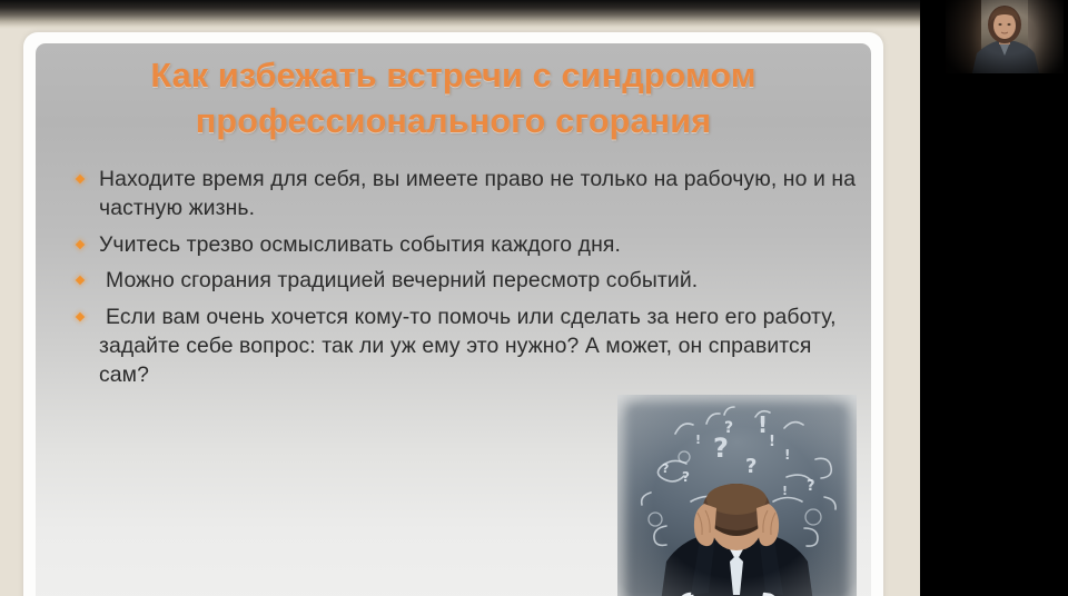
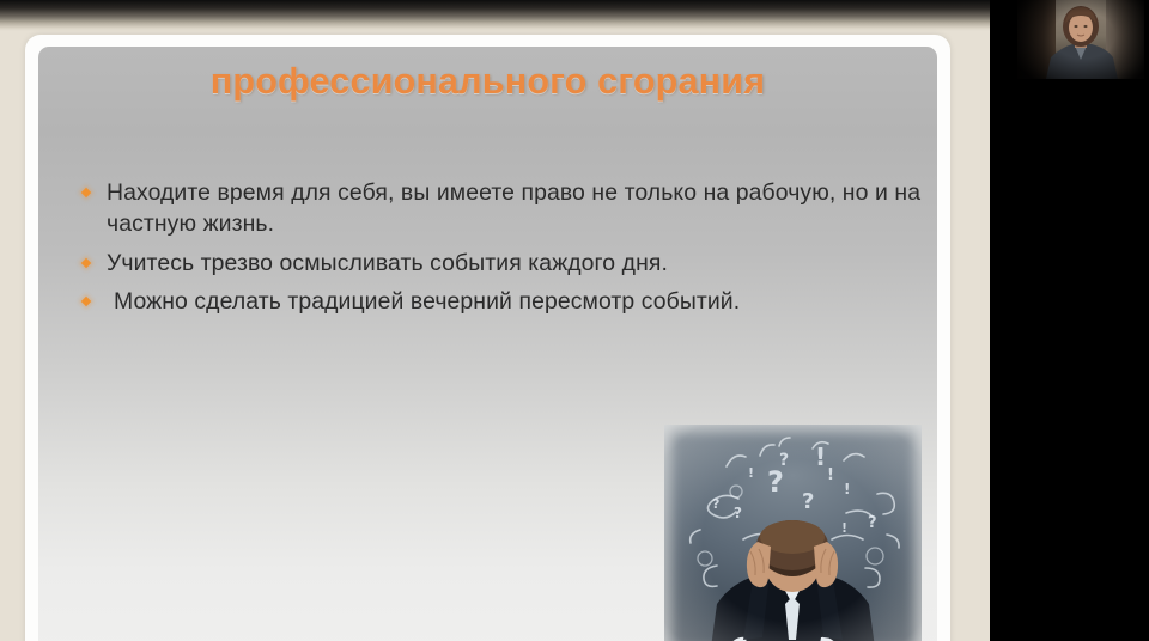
- Как избежать встречи с синдромом
  профессионального сгорания
  Находите время для себя, вы имеете право не только на рабочую, но и на частную жизнь.
  Учитесь трезво осмысливать события каждого дня.
- Можно сгорания традицией вечерний пересмотр событий.
+ Можно сделать традицией вечерний пересмотр событий.
- Если вам очень хочется кому-то помочь или сделать за него его работу, задайте себе вопрос: так ли уж ему это нужно? А может, он справится сам?
